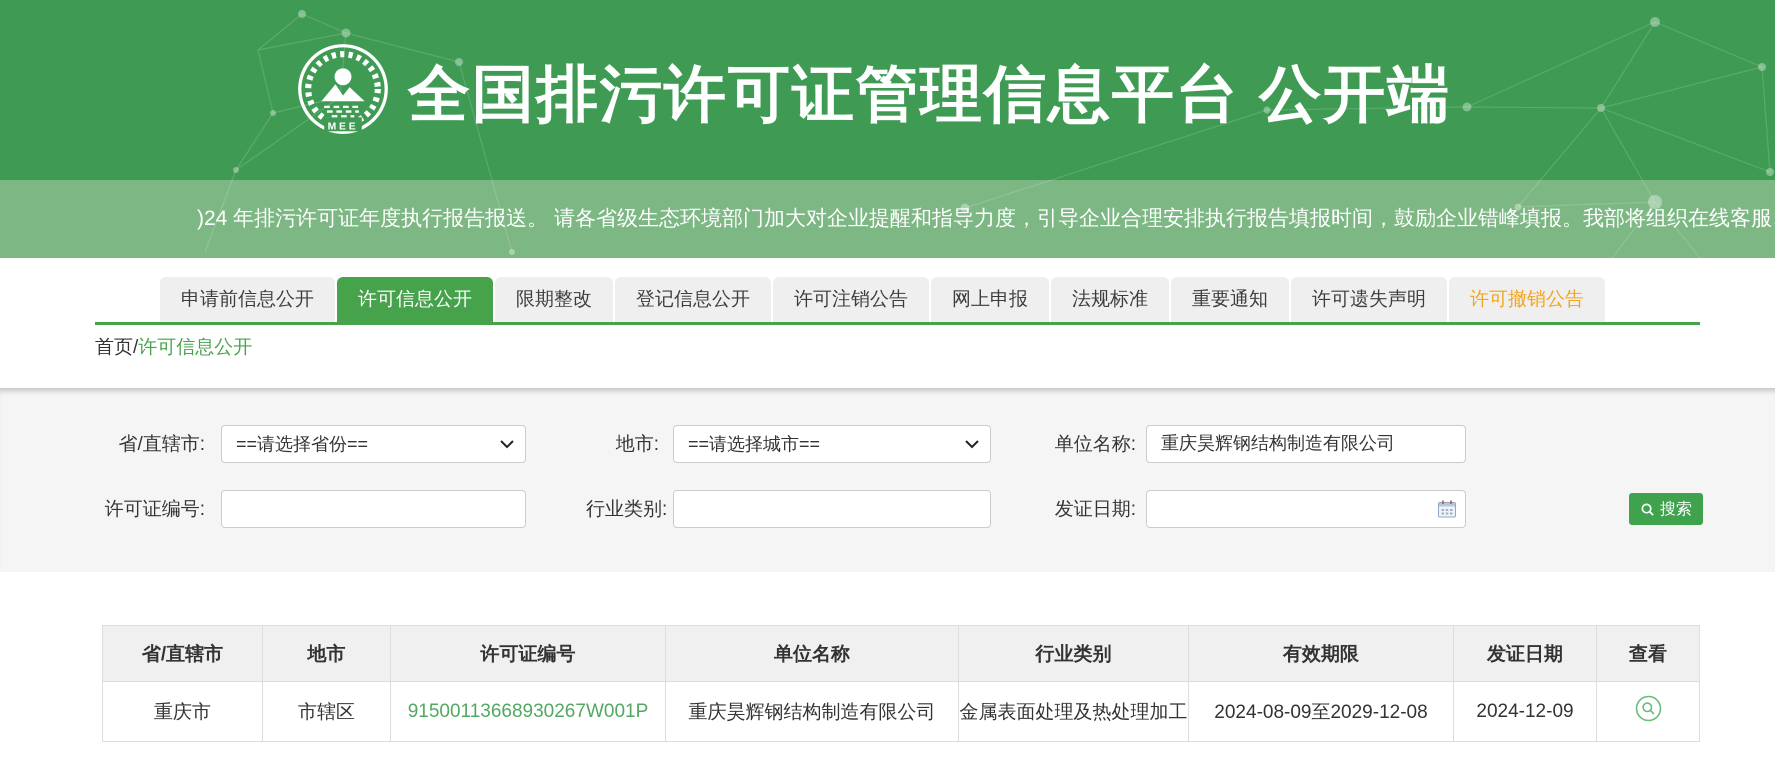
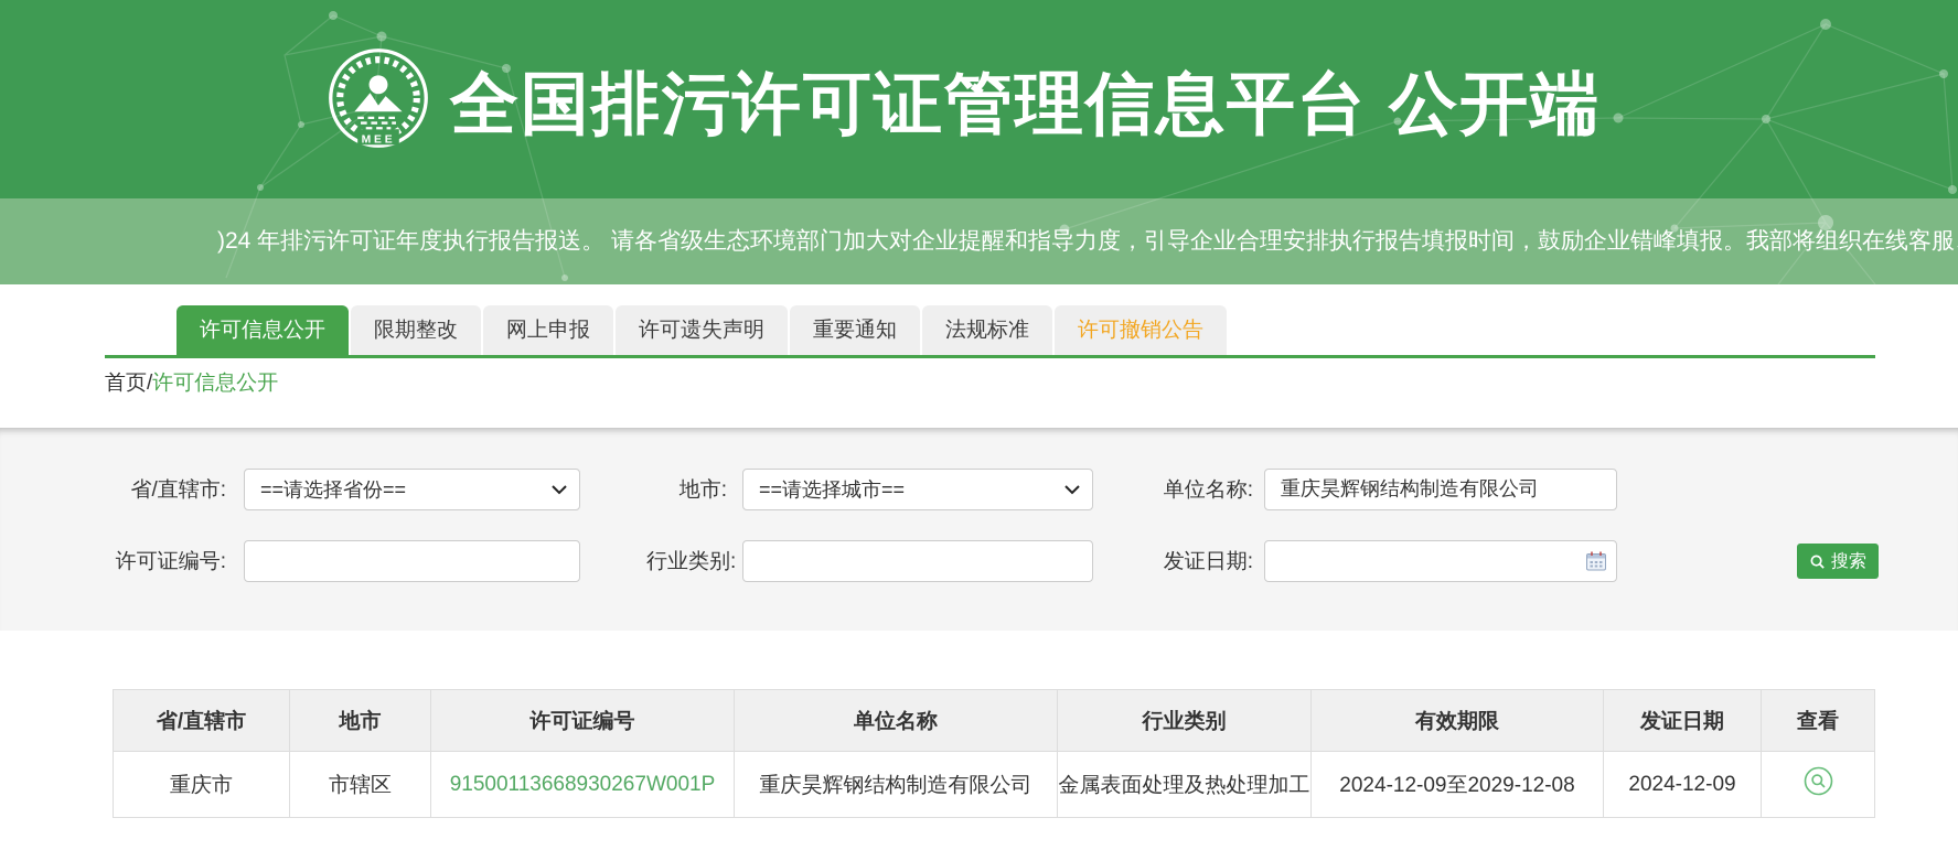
  MEE
  全国排污许可证管理信息平台 公开端
  )24 年排污许可证年度执行报告报送。 请各省级生态环境部门加大对企业提醒和指导力度，引导企业合理安排执行报告填报时间，鼓励企业错峰填报。我部将组织在线客服
- 申请前信息公开
  许可信息公开
  限期整改
- 登记信息公开
- 许可注销公告
  网上申报
- 法规标准
+ 许可遗失声明
  重要通知
- 许可遗失声明
+ 法规标准
  许可撤销公告
  首页/许可信息公开
  省/直辖市:
  ==请选择省份==
  地市:
  ==请选择城市==
  单位名称:
  重庆昊辉钢结构制造有限公司
  许可证编号:
  行业类别:
  发证日期:
  搜索
  省/直辖市	地市	许可证编号	单位名称	行业类别	有效期限	发证日期	查看
- 重庆市	市辖区	91500113668930267W001P	重庆昊辉钢结构制造有限公司	金属表面处理及热处理加工	2024-08-09至2029-12-08	2024-12-09
+ 重庆市	市辖区	91500113668930267W001P	重庆昊辉钢结构制造有限公司	金属表面处理及热处理加工	2024-12-09至2029-12-08	2024-12-09
